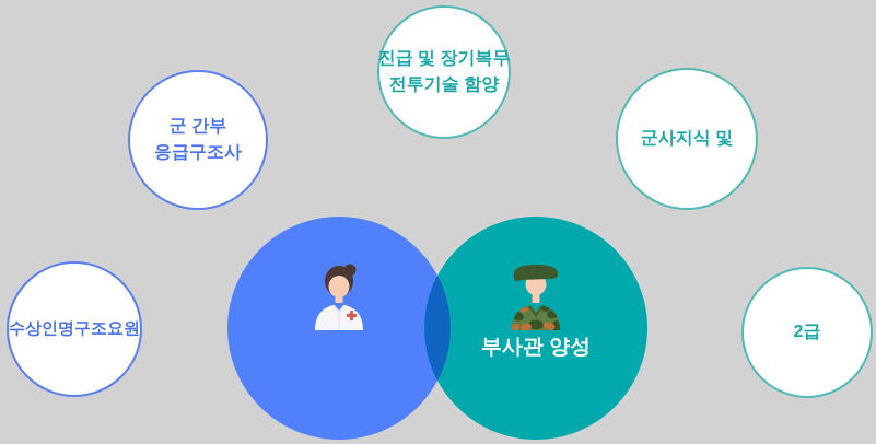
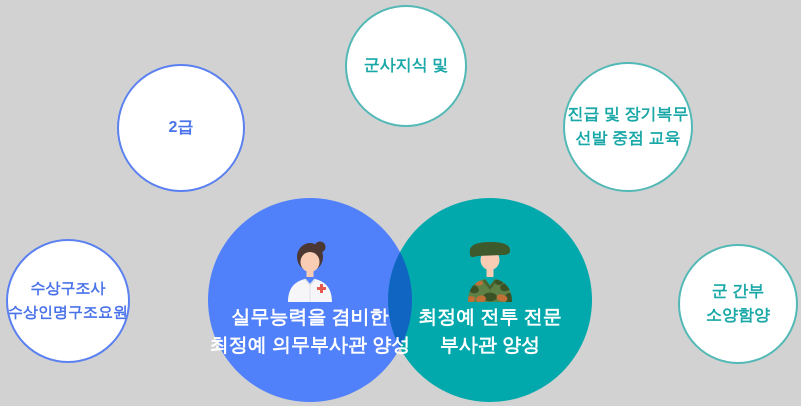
+ 실무능력을 겸비한
+ 최정예 의무부사관 양성
+ 최정예 전투 전문
  부사관 양성
- 진급 및 장기복무
+ 군사지식 및
- 전투기술 함양
- 군 간부
+ 2급
- 응급구조사
- 군사지식 및
+ 진급 및 장기복무
+ 선발 중점 교육
+ 수상구조사
  수상인명구조요원
- 2급
+ 군 간부
+ 소양함양
